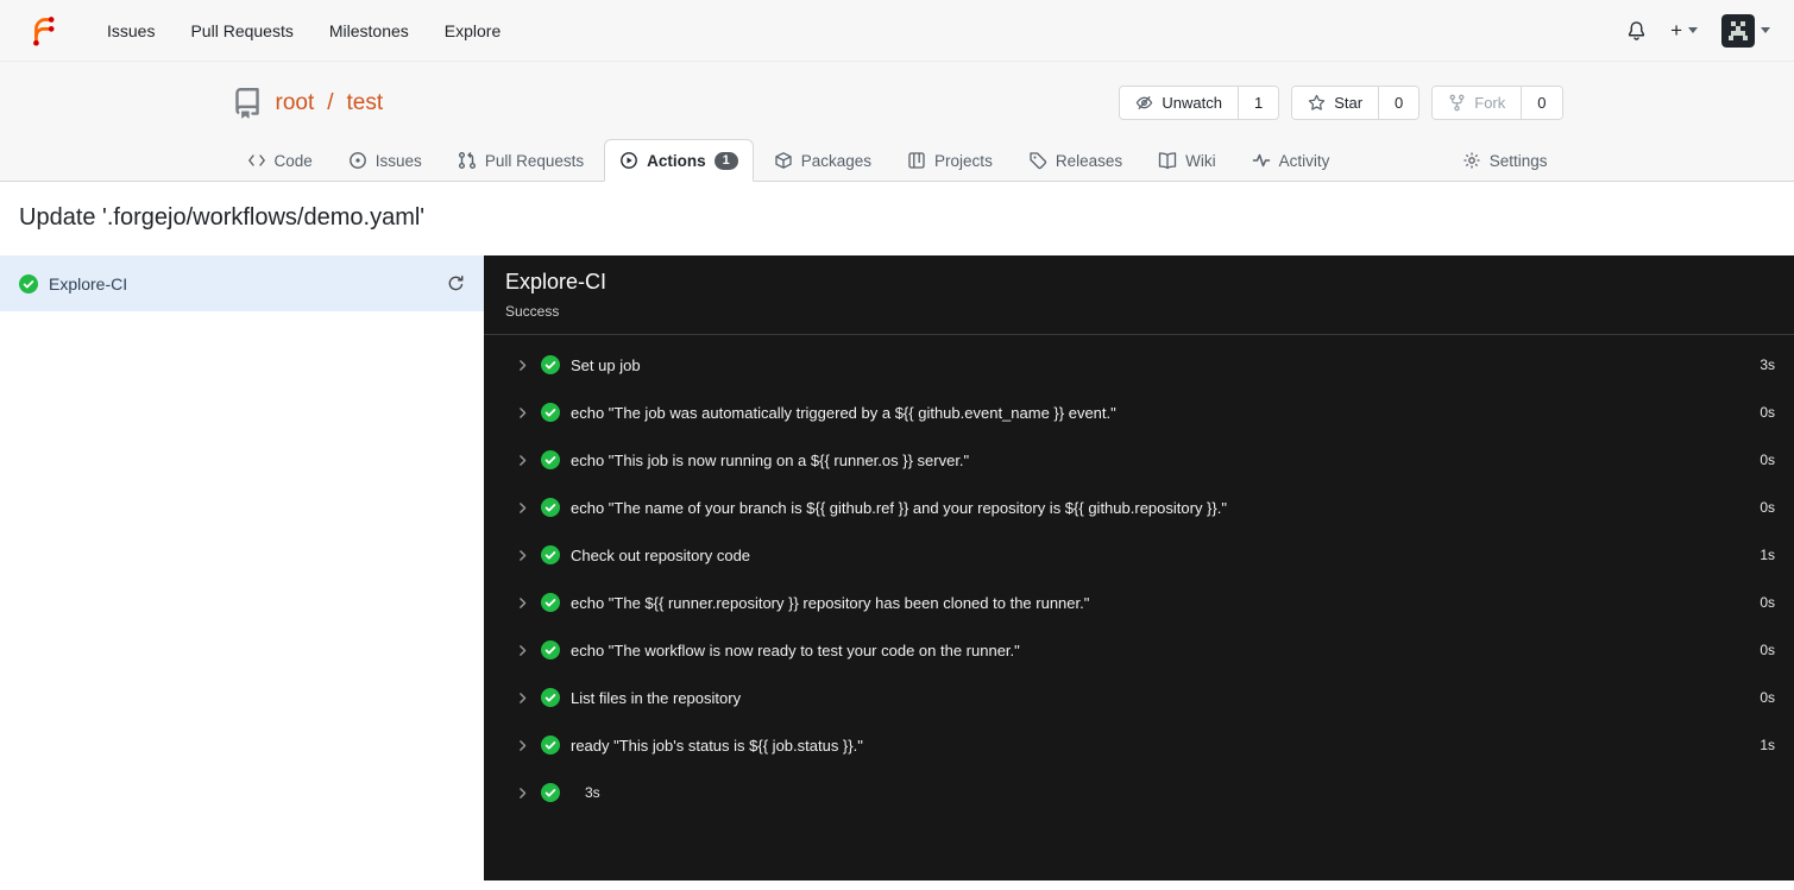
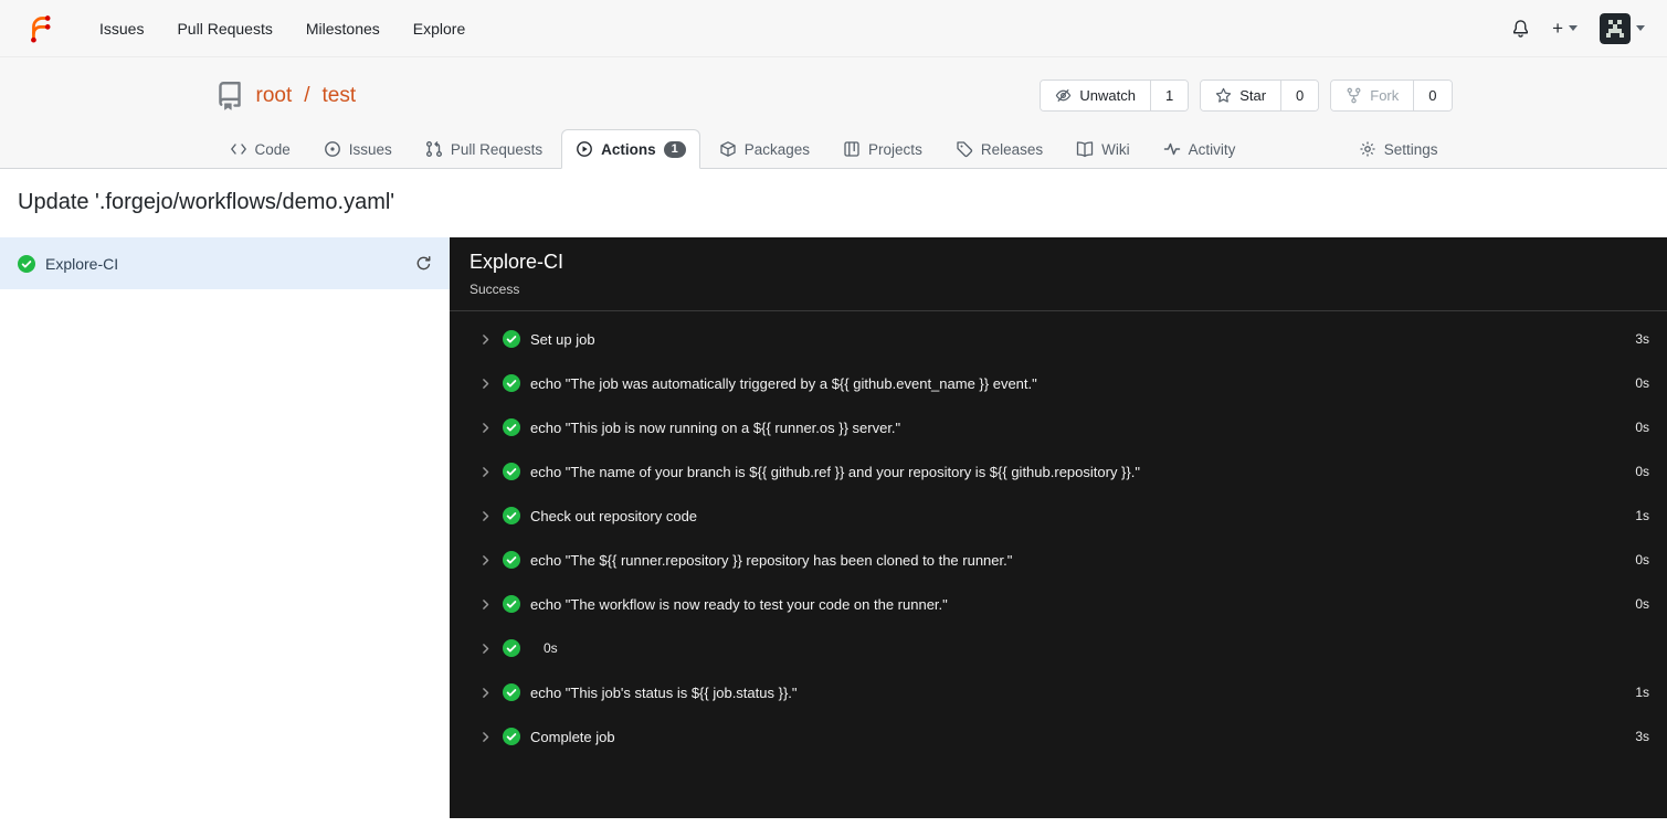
  Issues
  Pull Requests
  Milestones
  Explore
  +
  root
  /
  test
  Unwatch
  1
  Star
  0
  Fork
  0
  Code
  Issues
  Pull Requests
  Actions
  1
  Packages
  Projects
  Releases
  Wiki
  Activity
  Settings
  Update '.forgejo/workflows/demo.yaml'
  Explore-CI
  Explore-CI
  Success
  Set up job
  3s
  echo "The job was automatically triggered by a ${{ github.event_name }} event."
  0s
  echo "This job is now running on a ${{ runner.os }} server."
  0s
  echo "The name of your branch is ${{ github.ref }} and your repository is ${{ github.repository }}."
  0s
  Check out repository code
  1s
  echo "The ${{ runner.repository }} repository has been cloned to the runner."
  0s
  echo "The workflow is now ready to test your code on the runner."
  0s
- List files in the repository
  0s
- ready "This job's status is ${{ job.status }}."
+ echo "This job's status is ${{ job.status }}."
  1s
+ Complete job
  3s
